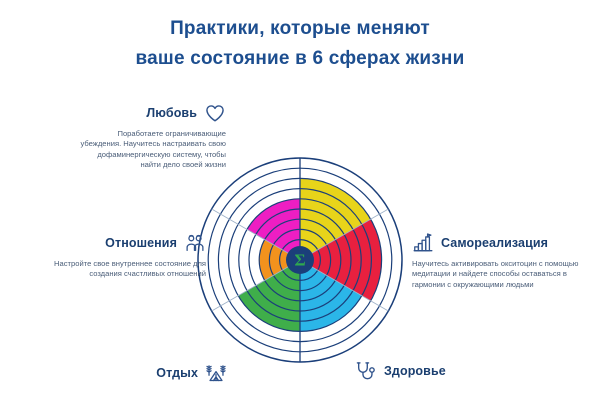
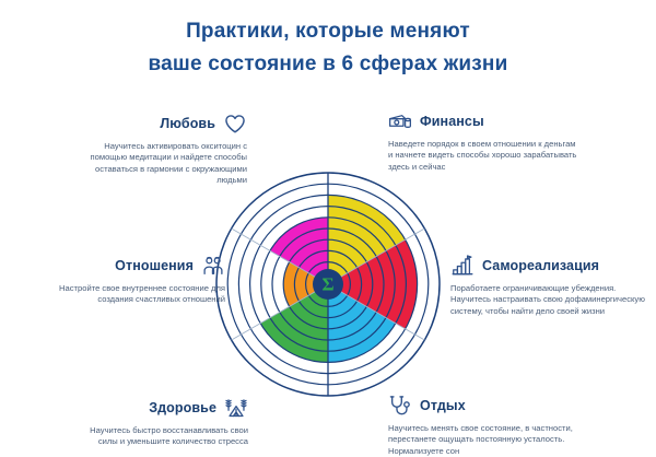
  Практики, которые меняют
  ваше состояние в 6 сферах жизни
  Σ
  Любовь
- Поработаете ограничивающие убеждения. Научитесь настраивать свою дофаминергическую систему, чтобы найти дело своей жизни
+ Научитесь активировать окситоцин с помощью медитации и найдете способы оставаться в гармонии с окружающими людьми
  Отношения
  Настройте свое внутреннее состояние для создания счастливых отношений
- Отдых
+ Здоровье
+ Научитесь быстро восстанавливать свои силы и уменьшите количество стресса
+ Финансы
+ Наведете порядок в своем отношении к деньгам и начнете видеть способы хорошо зарабатывать здесь и сейчас
  Самореализация
- Научитесь активировать окситоцин с помощью медитации и найдете способы оставаться в гармонии с окружающими людьми
+ Поработаете ограничивающие убеждения. Научитесь настраивать свою дофаминергическую систему, чтобы найти дело своей жизни
- Здоровье
+ Отдых
+ Научитесь менять свое состояние, в частности, перестанете ощущать постоянную усталость. Нормализуете сон
